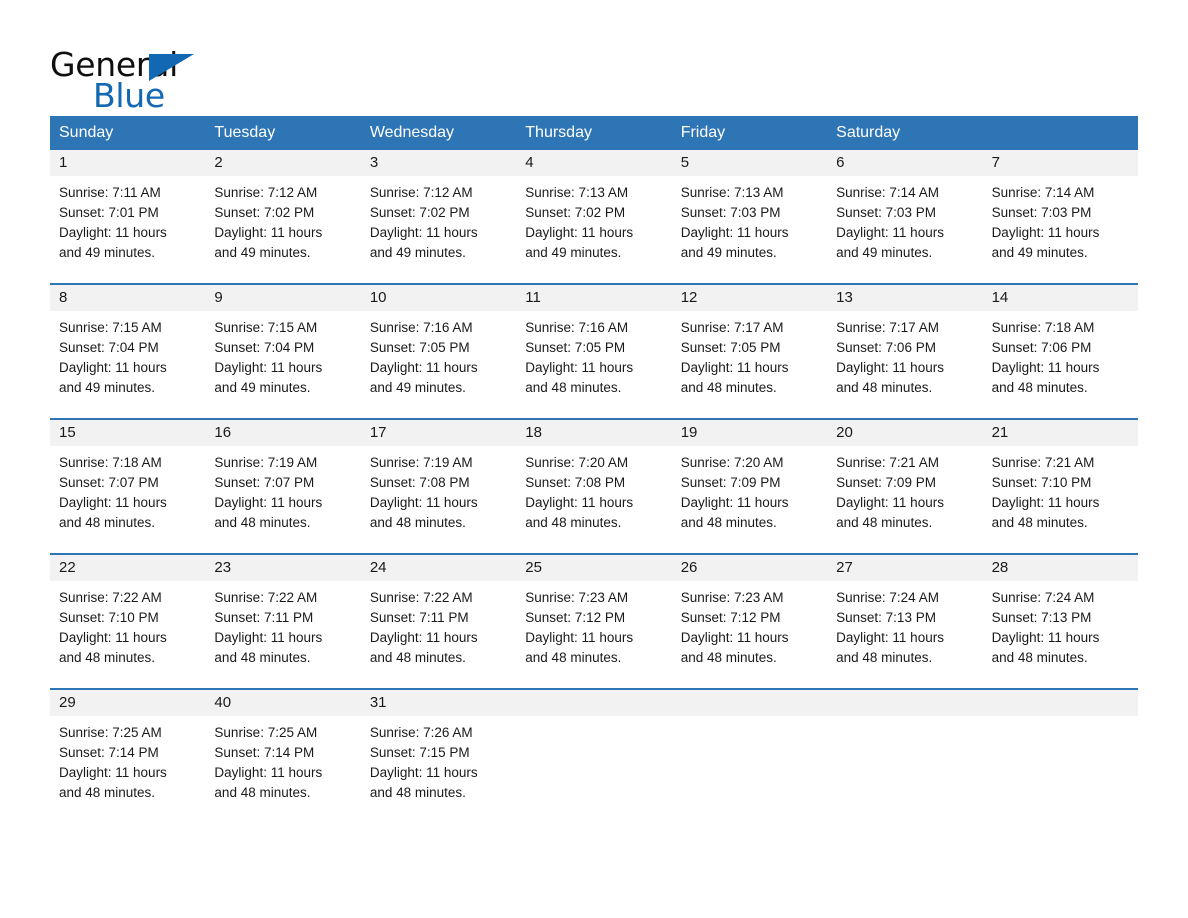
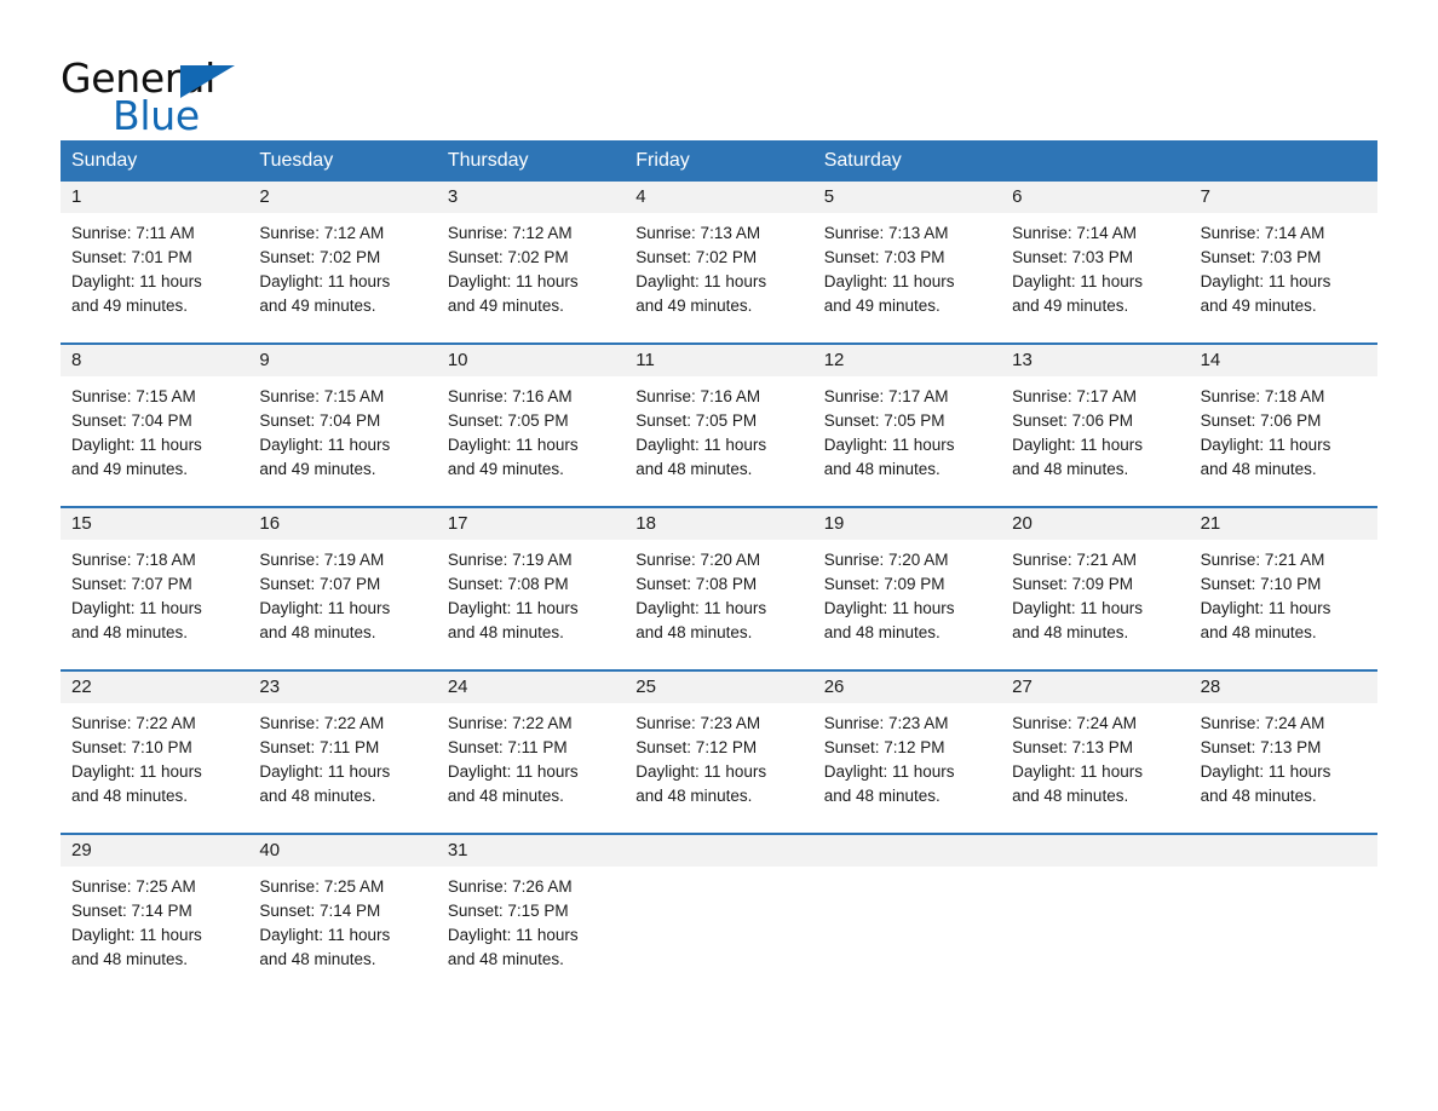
  General
  Blue
  Sunday
  Tuesday
- Wednesday
  Thursday
  Friday
  Saturday
  1
  Sunrise: 7:11 AM
  Sunset: 7:01 PM
  Daylight: 11 hours
  and 49 minutes.
  2
  Sunrise: 7:12 AM
  Sunset: 7:02 PM
  Daylight: 11 hours
  and 49 minutes.
  3
  Sunrise: 7:12 AM
  Sunset: 7:02 PM
  Daylight: 11 hours
  and 49 minutes.
  4
  Sunrise: 7:13 AM
  Sunset: 7:02 PM
  Daylight: 11 hours
  and 49 minutes.
  5
  Sunrise: 7:13 AM
  Sunset: 7:03 PM
  Daylight: 11 hours
  and 49 minutes.
  6
  Sunrise: 7:14 AM
  Sunset: 7:03 PM
  Daylight: 11 hours
  and 49 minutes.
  7
  Sunrise: 7:14 AM
  Sunset: 7:03 PM
  Daylight: 11 hours
  and 49 minutes.
  8
  Sunrise: 7:15 AM
  Sunset: 7:04 PM
  Daylight: 11 hours
  and 49 minutes.
  9
  Sunrise: 7:15 AM
  Sunset: 7:04 PM
  Daylight: 11 hours
  and 49 minutes.
  10
  Sunrise: 7:16 AM
  Sunset: 7:05 PM
  Daylight: 11 hours
  and 49 minutes.
  11
  Sunrise: 7:16 AM
  Sunset: 7:05 PM
  Daylight: 11 hours
  and 48 minutes.
  12
  Sunrise: 7:17 AM
  Sunset: 7:05 PM
  Daylight: 11 hours
  and 48 minutes.
  13
  Sunrise: 7:17 AM
  Sunset: 7:06 PM
  Daylight: 11 hours
  and 48 minutes.
  14
  Sunrise: 7:18 AM
  Sunset: 7:06 PM
  Daylight: 11 hours
  and 48 minutes.
  15
  Sunrise: 7:18 AM
  Sunset: 7:07 PM
  Daylight: 11 hours
  and 48 minutes.
  16
  Sunrise: 7:19 AM
  Sunset: 7:07 PM
  Daylight: 11 hours
  and 48 minutes.
  17
  Sunrise: 7:19 AM
  Sunset: 7:08 PM
  Daylight: 11 hours
  and 48 minutes.
  18
  Sunrise: 7:20 AM
  Sunset: 7:08 PM
  Daylight: 11 hours
  and 48 minutes.
  19
  Sunrise: 7:20 AM
  Sunset: 7:09 PM
  Daylight: 11 hours
  and 48 minutes.
  20
  Sunrise: 7:21 AM
  Sunset: 7:09 PM
  Daylight: 11 hours
  and 48 minutes.
  21
  Sunrise: 7:21 AM
  Sunset: 7:10 PM
  Daylight: 11 hours
  and 48 minutes.
  22
  Sunrise: 7:22 AM
  Sunset: 7:10 PM
  Daylight: 11 hours
  and 48 minutes.
  23
  Sunrise: 7:22 AM
  Sunset: 7:11 PM
  Daylight: 11 hours
  and 48 minutes.
  24
  Sunrise: 7:22 AM
  Sunset: 7:11 PM
  Daylight: 11 hours
  and 48 minutes.
  25
  Sunrise: 7:23 AM
  Sunset: 7:12 PM
  Daylight: 11 hours
  and 48 minutes.
  26
  Sunrise: 7:23 AM
  Sunset: 7:12 PM
  Daylight: 11 hours
  and 48 minutes.
  27
  Sunrise: 7:24 AM
  Sunset: 7:13 PM
  Daylight: 11 hours
  and 48 minutes.
  28
  Sunrise: 7:24 AM
  Sunset: 7:13 PM
  Daylight: 11 hours
  and 48 minutes.
  29
  Sunrise: 7:25 AM
  Sunset: 7:14 PM
  Daylight: 11 hours
  and 48 minutes.
  40
  Sunrise: 7:25 AM
  Sunset: 7:14 PM
  Daylight: 11 hours
  and 48 minutes.
  31
  Sunrise: 7:26 AM
  Sunset: 7:15 PM
  Daylight: 11 hours
  and 48 minutes.
